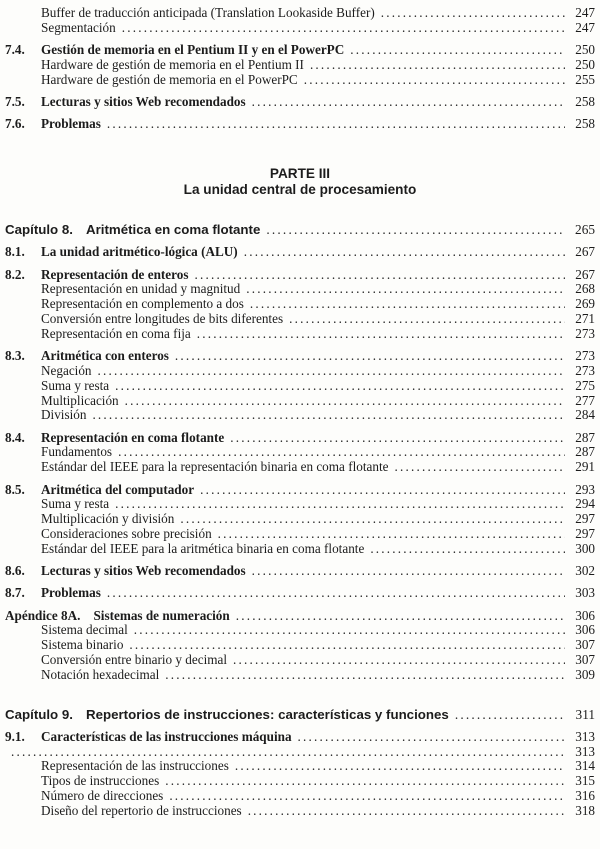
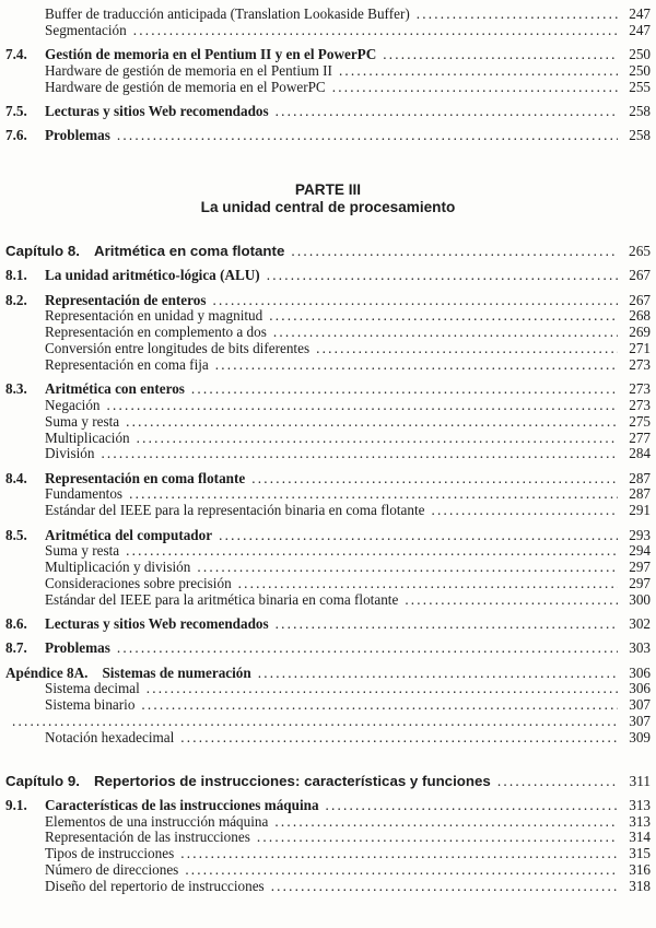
  Buffer de traducción anticipada (Translation Lookaside Buffer)
  247
  Segmentación
  247
  7.4.
  Gestión de memoria en el Pentium II y en el PowerPC
  250
  Hardware de gestión de memoria en el Pentium II
  250
  Hardware de gestión de memoria en el PowerPC
  255
  7.5.
  Lecturas y sitios Web recomendados
  258
  7.6.
  Problemas
  258
  PARTE III
  La unidad central de procesamiento
  Capítulo 8.
  Aritmética en coma flotante
  265
  8.1.
  La unidad aritmético-lógica (ALU)
  267
  8.2.
  Representación de enteros
  267
  Representación en unidad y magnitud
  268
  Representación en complemento a dos
  269
  Conversión entre longitudes de bits diferentes
  271
  Representación en coma fija
  273
  8.3.
  Aritmética con enteros
  273
  Negación
  273
  Suma y resta
  275
  Multiplicación
  277
  División
  284
  8.4.
  Representación en coma flotante
  287
  Fundamentos
  287
  Estándar del IEEE para la representación binaria en coma flotante
  291
  8.5.
  Aritmética del computador
  293
  Suma y resta
  294
  Multiplicación y división
  297
  Consideraciones sobre precisión
  297
  Estándar del IEEE para la aritmética binaria en coma flotante
  300
  8.6.
  Lecturas y sitios Web recomendados
  302
  8.7.
  Problemas
  303
  Apéndice 8A.
  Sistemas de numeración
  306
  Sistema decimal
  306
  Sistema binario
  307
- Conversión entre binario y decimal
  307
  Notación hexadecimal
  309
  Capítulo 9.
  Repertorios de instrucciones: características y funciones
  311
  9.1.
  Características de las instrucciones máquina
  313
+ Elementos de una instrucción máquina
  313
  Representación de las instrucciones
  314
  Tipos de instrucciones
  315
  Número de direcciones
  316
  Diseño del repertorio de instrucciones
  318
